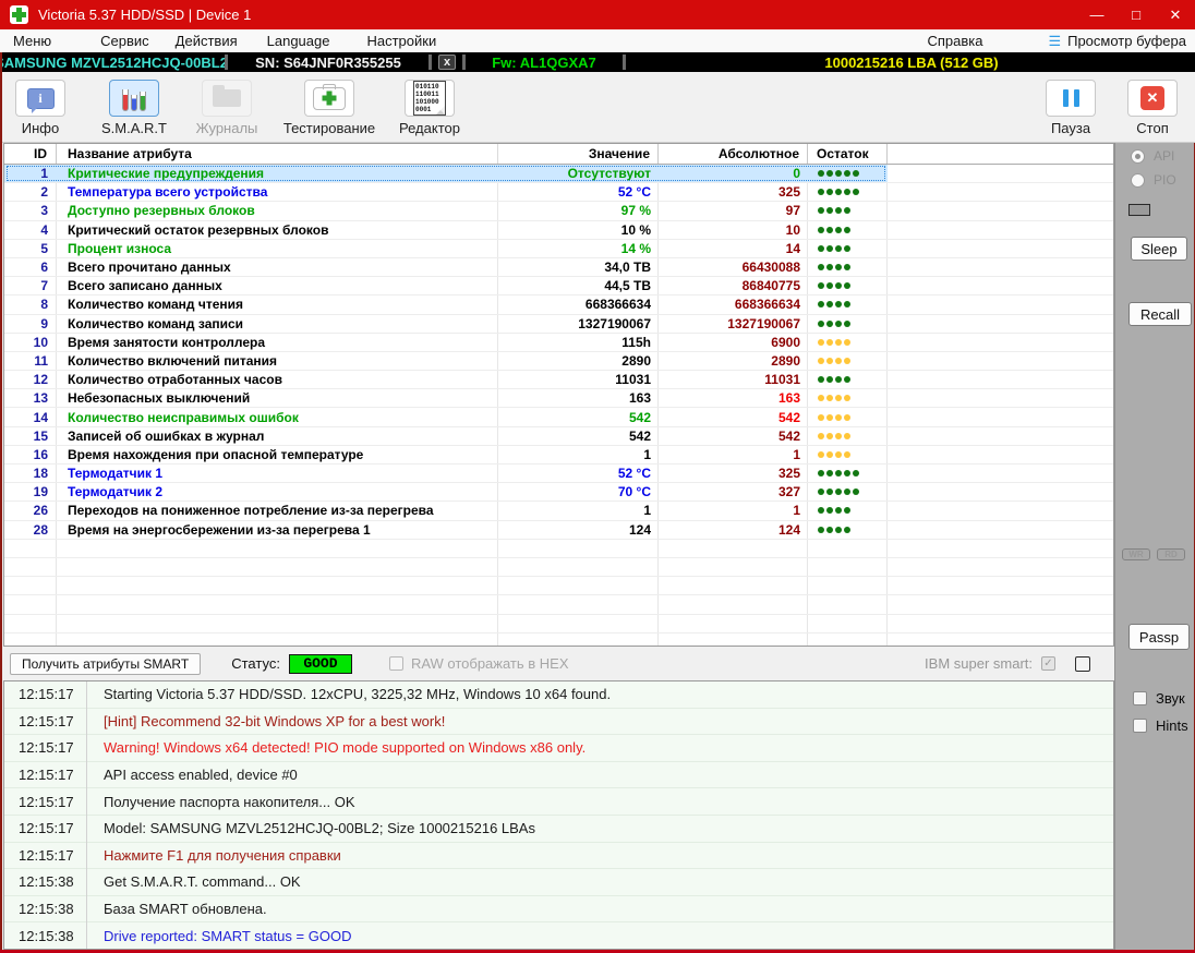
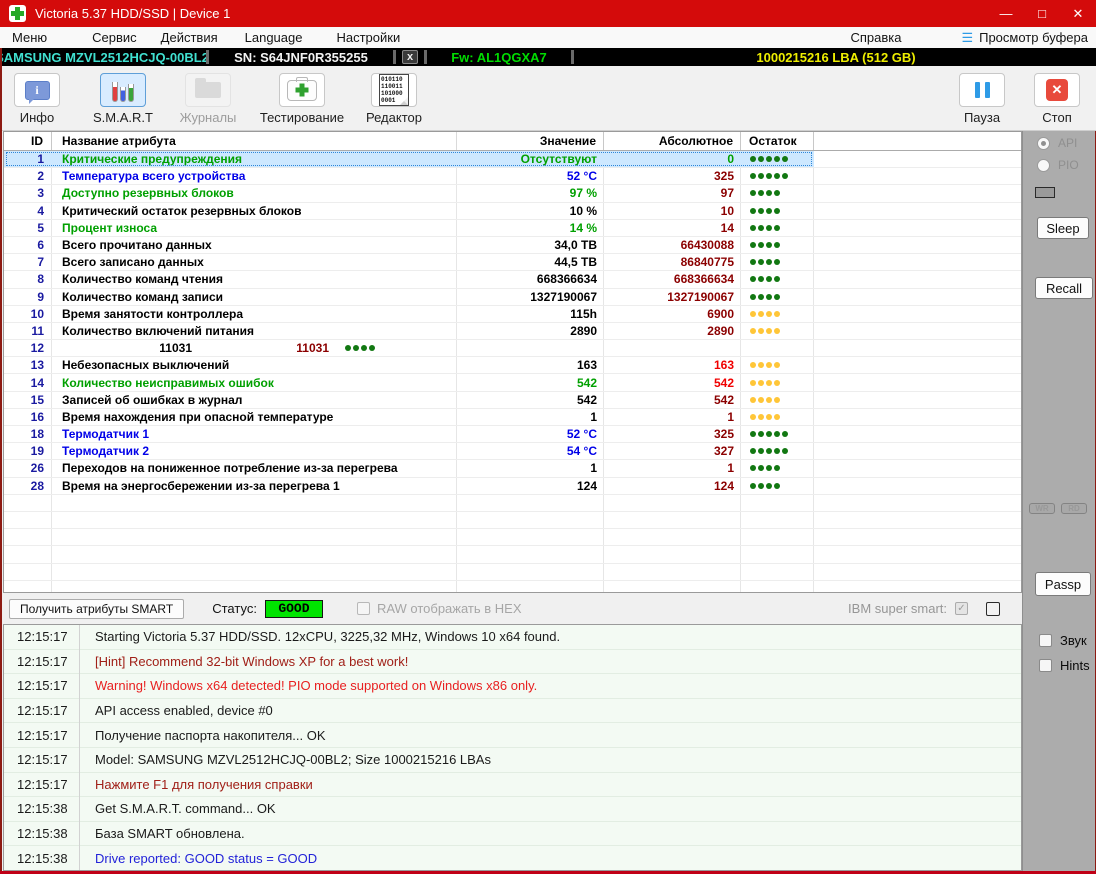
  Victoria 5.37 HDD/SSD | Device 1
  —
  □
  ✕
  Меню
  Сервис
  Действия
  Language
  Настройки
  Справка
  ☰
  Просмотр буфера
  AMSUNG MZVL2512HCJQ-00BL
  SN: S64JNF0R355255
  x
  Fw: AL1QGXA7
  1000215216 LBA (512 GB)
  i
  Инфо
  S.M.A.R.T
  Журналы
  Тестирование
  Редактор
  Пауза
  ✕
  Стоп
  ID
  Название атрибута
  Значение
  Абсолютное
  Остаток
  1
  Критические предупреждения
  Отсутствуют
  0
  2
  Температура всего устройства
  52 °C
  325
  3
  Доступно резервных блоков
  97 %
  97
  4
  Критический остаток резервных блоков
  10 %
  10
  5
  Процент износа
  14 %
  14
  6
  Всего прочитано данных
  34,0 TB
  66430088
  7
  Всего записано данных
  44,5 TB
  86840775
  8
  Количество команд чтения
  668366634
  668366634
  9
  Количество команд записи
  1327190067
  1327190067
  10
  Время занятости контроллера
  115h
  6900
  11
  Количество включений питания
  2890
  2890
  12
- Количество отработанных часов
  11031
  11031
  13
  Небезопасных выключений
  163
  163
  14
  Количество неисправимых ошибок
  542
  542
  15
  Записей об ошибках в журнал
  542
  542
  16
  Время нахождения при опасной температуре
  1
  1
  18
  Термодатчик 1
  52 °C
  325
  19
  Термодатчик 2
- 70 °C
+ 54 °C
  327
  26
  Переходов на пониженное потребление из-за перегрева
  1
  1
  28
  Время на энергосбережении из-за перегрева 1
  124
  124
  Получить атрибуты SMART
  Статус:
  GOOD
  RAW отображать в HEX
  IBM super smart:
  ✓
  12:15:17
  Starting Victoria 5.37 HDD/SSD. 12xCPU, 3225,32 MHz, Windows 10 x64 found.
  12:15:17
  [Hint] Recommend 32-bit Windows XP for a best work!
  12:15:17
  Warning! Windows x64 detected! PIO mode supported on Windows x86 only.
  12:15:17
  API access enabled, device #0
  12:15:17
  Получение паспорта накопителя... OK
  12:15:17
  Model: SAMSUNG MZVL2512HCJQ-00BL2; Size 1000215216 LBAs
  12:15:17
  Нажмите F1 для получения справки
  12:15:38
  Get S.M.A.R.T. command... OK
  12:15:38
  База SMART обновлена.
  12:15:38
- Drive reported: SMART status = GOOD
+ Drive reported: GOOD status = GOOD
  API
  PIO
  Sleep
  Recall
  WR
  RD
  Passp
  Звук
  Hints
